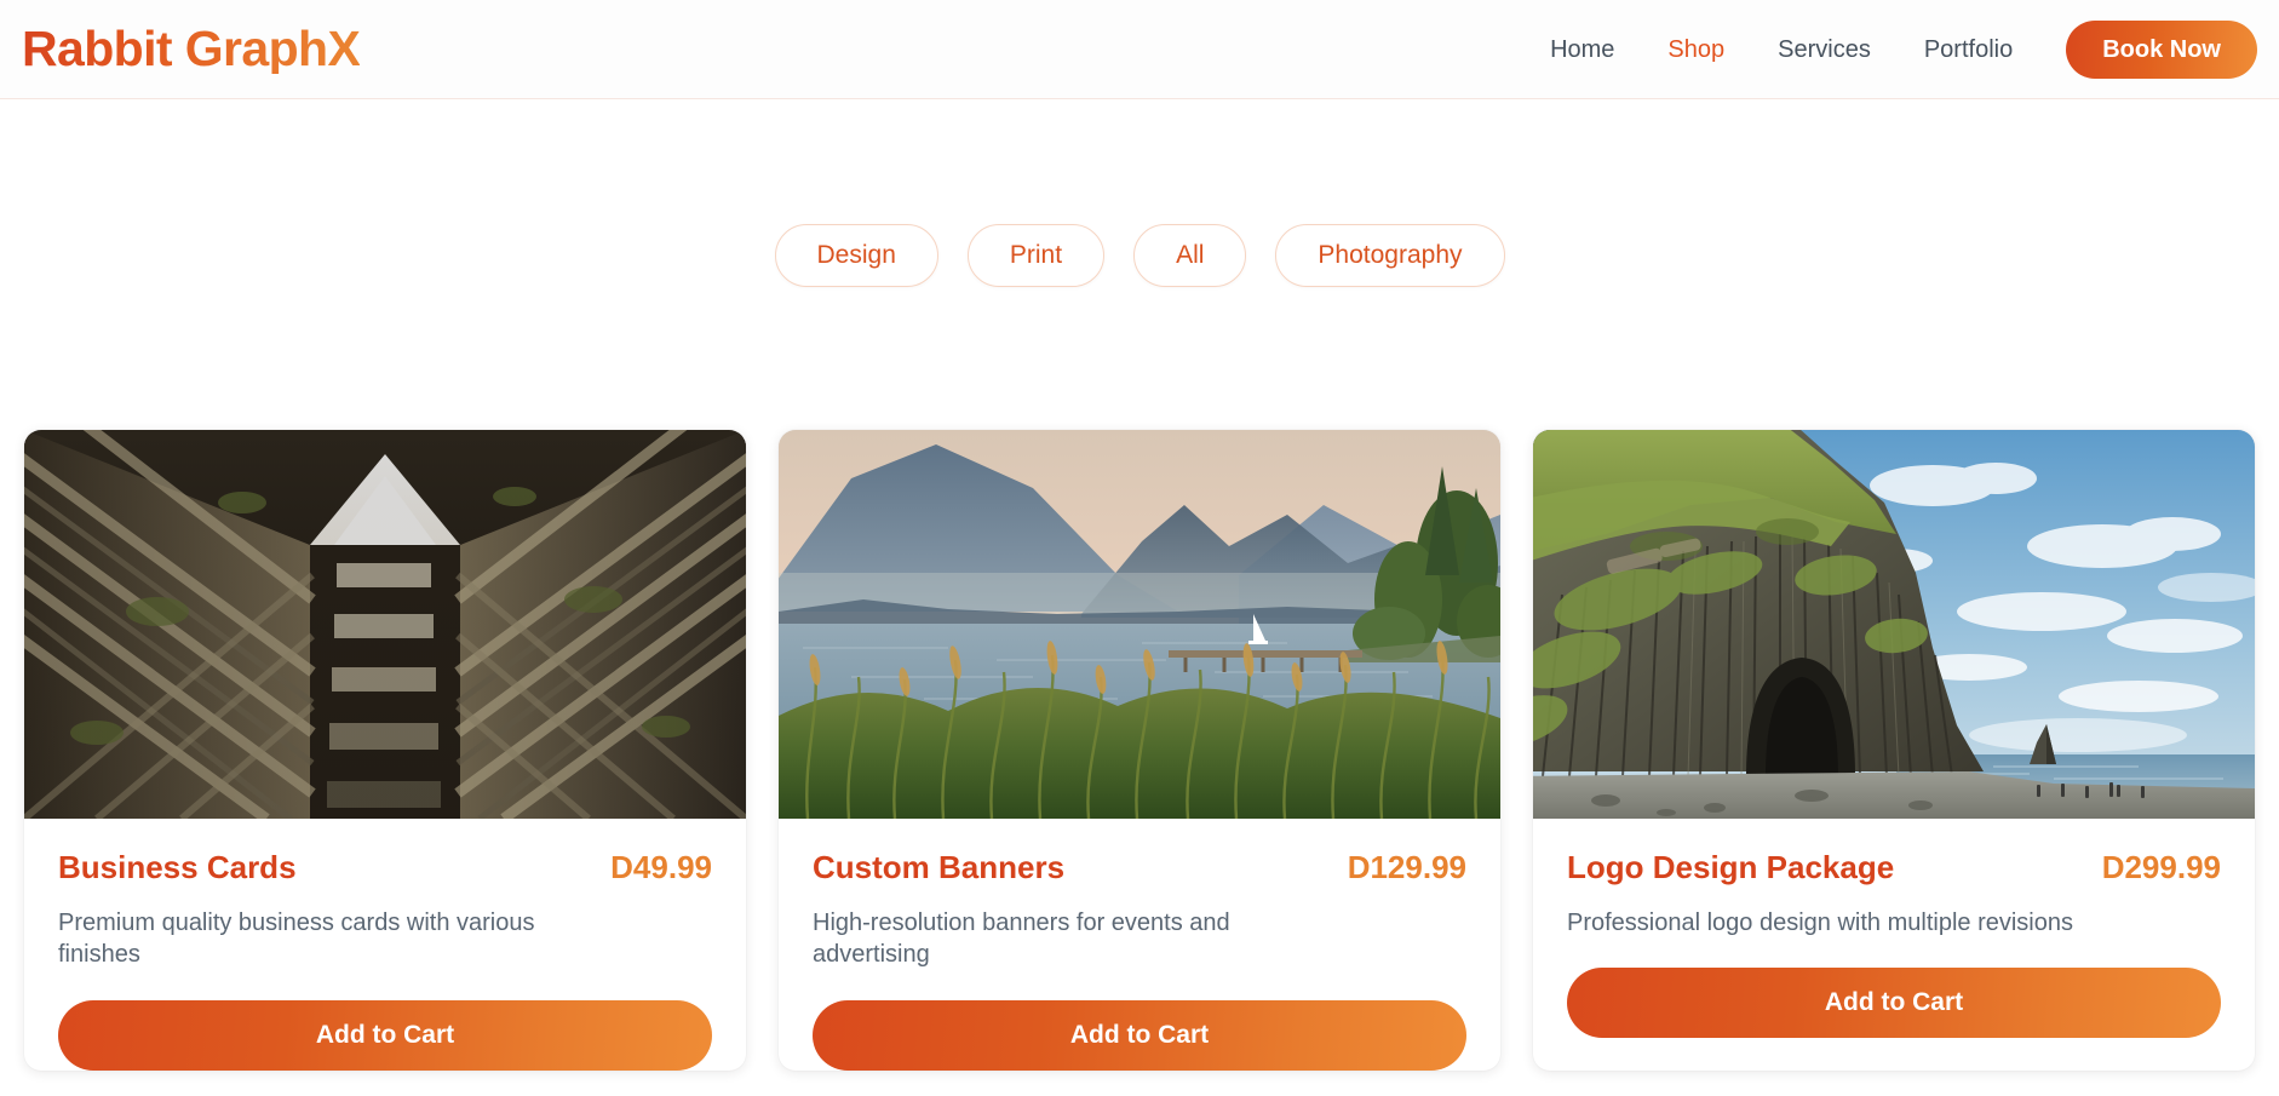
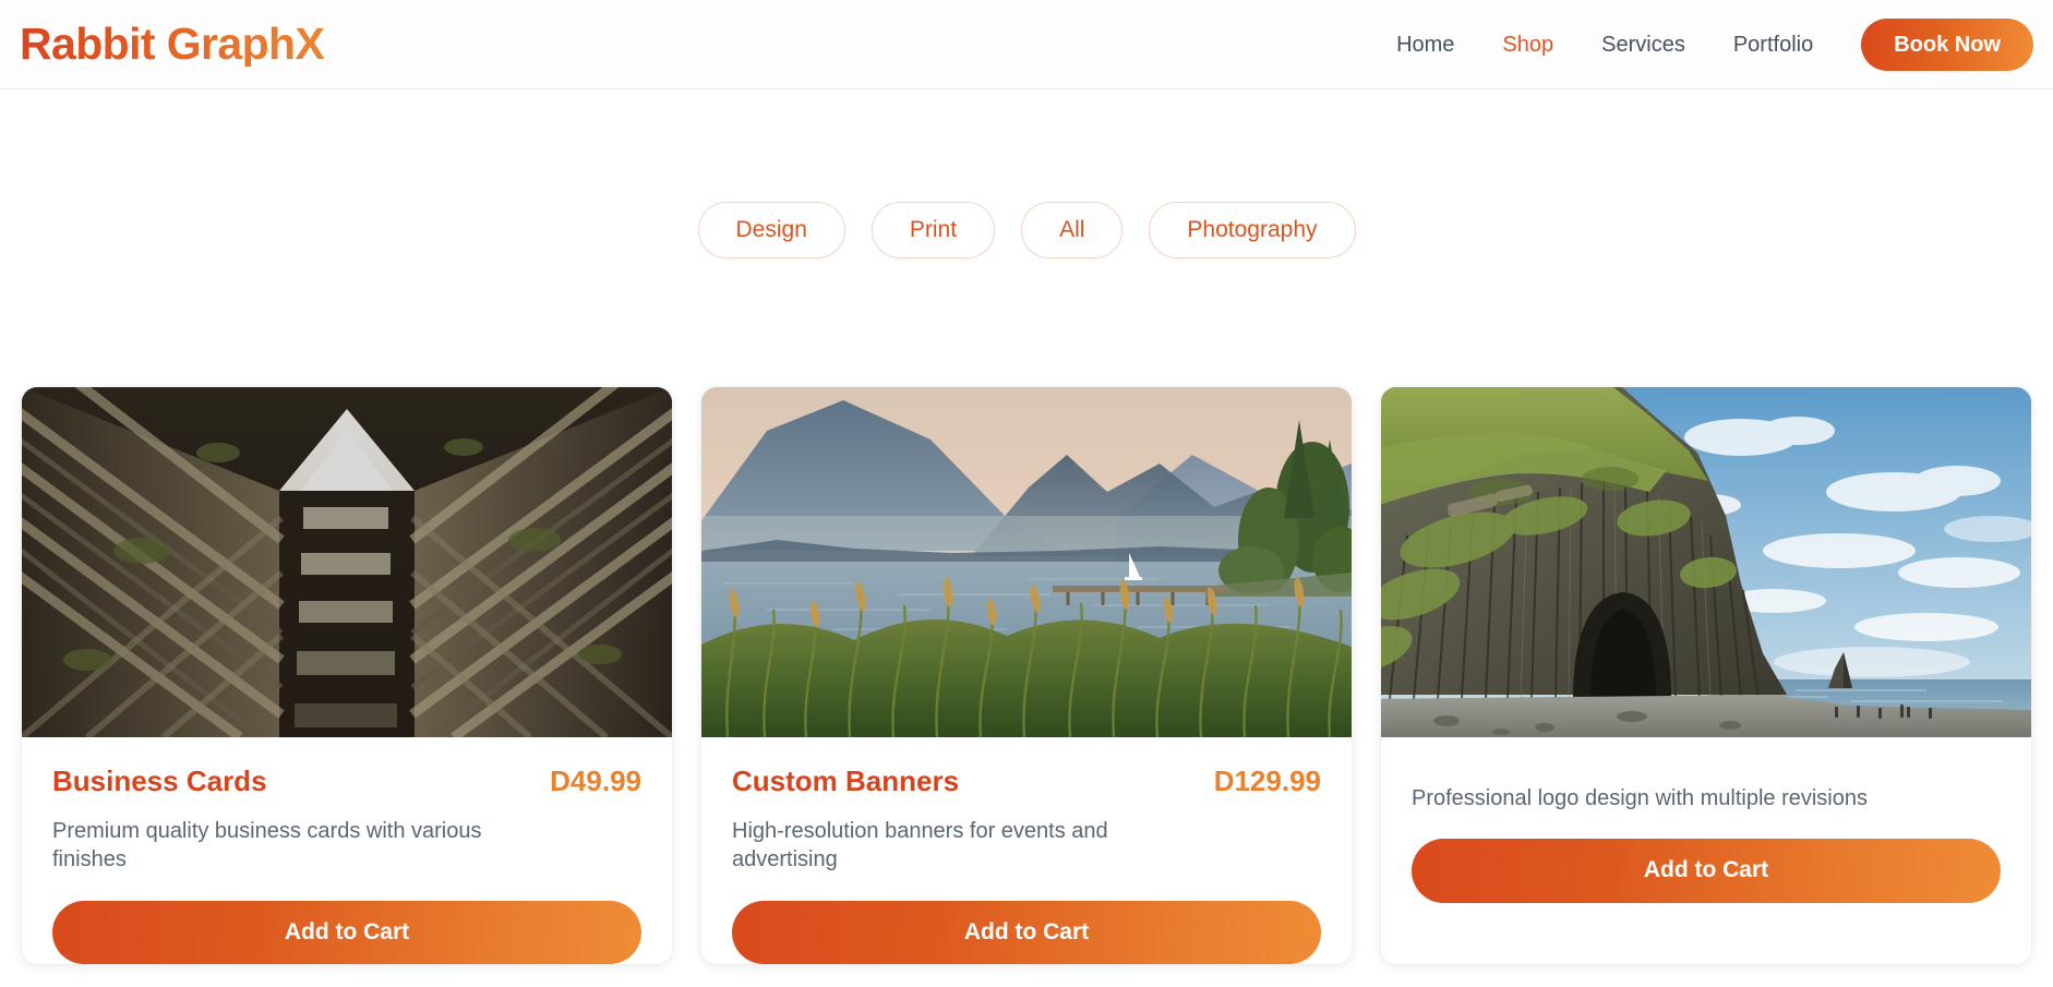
  Rabbit GraphX
  Home
  Shop
  Services
  Portfolio
  Book Now
  Design
  Print
  All
  Photography
  Business Cards
  D49.99
  Premium quality business cards with various finishes
  Add to Cart
  Custom Banners
  D129.99
  High-resolution banners for events and advertising
  Add to Cart
- Logo Design Package
- D299.99
  Professional logo design with multiple revisions
  Add to Cart
